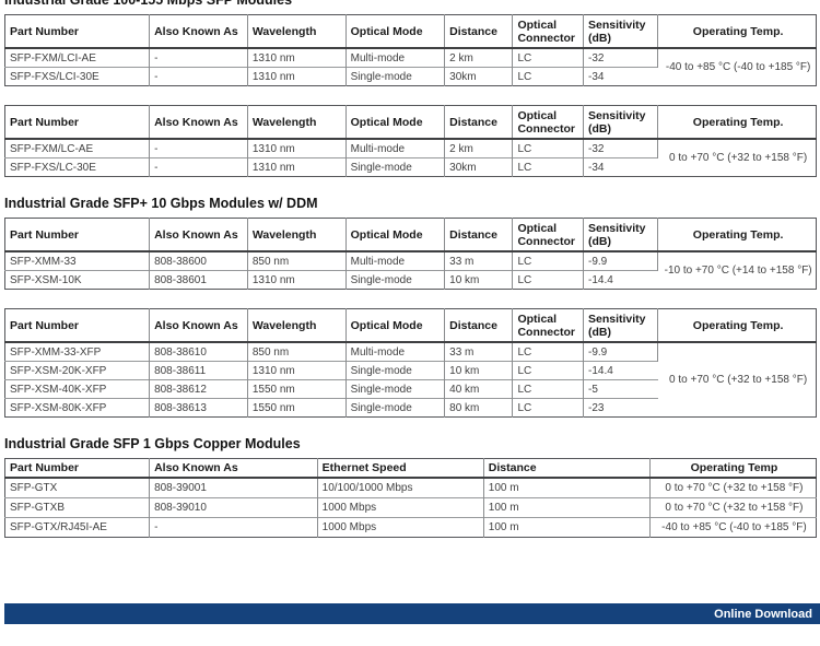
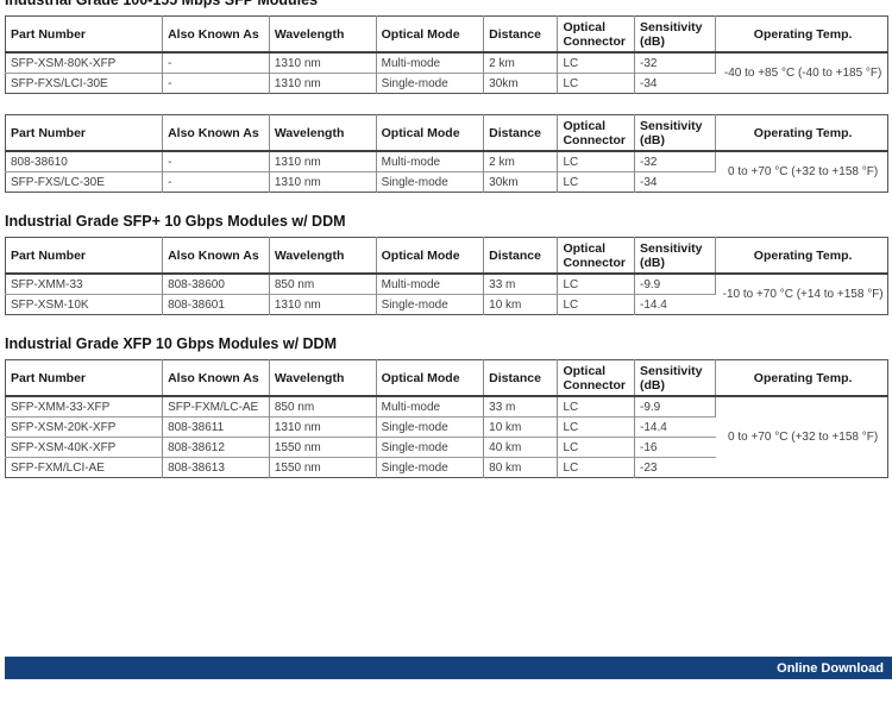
  Industrial Grade 100-155 Mbps SFP Modules
  Part Number	Also Known As	Wavelength	Optical Mode	Distance	Optical Connector	Sensitivity (dB)	Operating Temp.
- SFP-FXM/LCI-AE	-	1310 nm	Multi-mode	2 km	LC	-32	-40 to +85 °C (-40 to +185 °F)
+ SFP-XSM-80K-XFP	-	1310 nm	Multi-mode	2 km	LC	-32	-40 to +85 °C (-40 to +185 °F)
  SFP-FXS/LCI-30E	-	1310 nm	Single-mode	30km	LC	-34
  Part Number	Also Known As	Wavelength	Optical Mode	Distance	Optical Connector	Sensitivity (dB)	Operating Temp.
- SFP-FXM/LC-AE	-	1310 nm	Multi-mode	2 km	LC	-32	0 to +70 °C (+32 to +158 °F)
+ 808-38610	-	1310 nm	Multi-mode	2 km	LC	-32	0 to +70 °C (+32 to +158 °F)
  SFP-FXS/LC-30E	-	1310 nm	Single-mode	30km	LC	-34
  Industrial Grade SFP+ 10 Gbps Modules w/ DDM
  Part Number	Also Known As	Wavelength	Optical Mode	Distance	Optical Connector	Sensitivity (dB)	Operating Temp.
  SFP-XMM-33	808-38600	850 nm	Multi-mode	33 m	LC	-9.9	-10 to +70 °C (+14 to +158 °F)
  SFP-XSM-10K	808-38601	1310 nm	Single-mode	10 km	LC	-14.4
+ Industrial Grade XFP 10 Gbps Modules w/ DDM
  Part Number	Also Known As	Wavelength	Optical Mode	Distance	Optical Connector	Sensitivity (dB)	Operating Temp.
- SFP-XMM-33-XFP	808-38610	850 nm	Multi-mode	33 m	LC	-9.9	0 to +70 °C (+32 to +158 °F)
+ SFP-XMM-33-XFP	SFP-FXM/LC-AE	850 nm	Multi-mode	33 m	LC	-9.9	0 to +70 °C (+32 to +158 °F)
  SFP-XSM-20K-XFP	808-38611	1310 nm	Single-mode	10 km	LC	-14.4
- SFP-XSM-40K-XFP	808-38612	1550 nm	Single-mode	40 km	LC	-5
+ SFP-XSM-40K-XFP	808-38612	1550 nm	Single-mode	40 km	LC	-16
- SFP-XSM-80K-XFP	808-38613	1550 nm	Single-mode	80 km	LC	-23
+ SFP-FXM/LCI-AE	808-38613	1550 nm	Single-mode	80 km	LC	-23
- Industrial Grade SFP 1 Gbps Copper Modules
- Part Number	Also Known As	Ethernet Speed	Distance	Operating Temp
- SFP-GTX	808-39001	10/100/1000 Mbps	100 m	0 to +70 °C (+32 to +158 °F)
- SFP-GTXB	808-39010	1000 Mbps	100 m	0 to +70 °C (+32 to +158 °F)
- SFP-GTX/RJ45I-AE	-	1000 Mbps	100 m	-40 to +85 °C (-40 to +185 °F)
  Online Download
